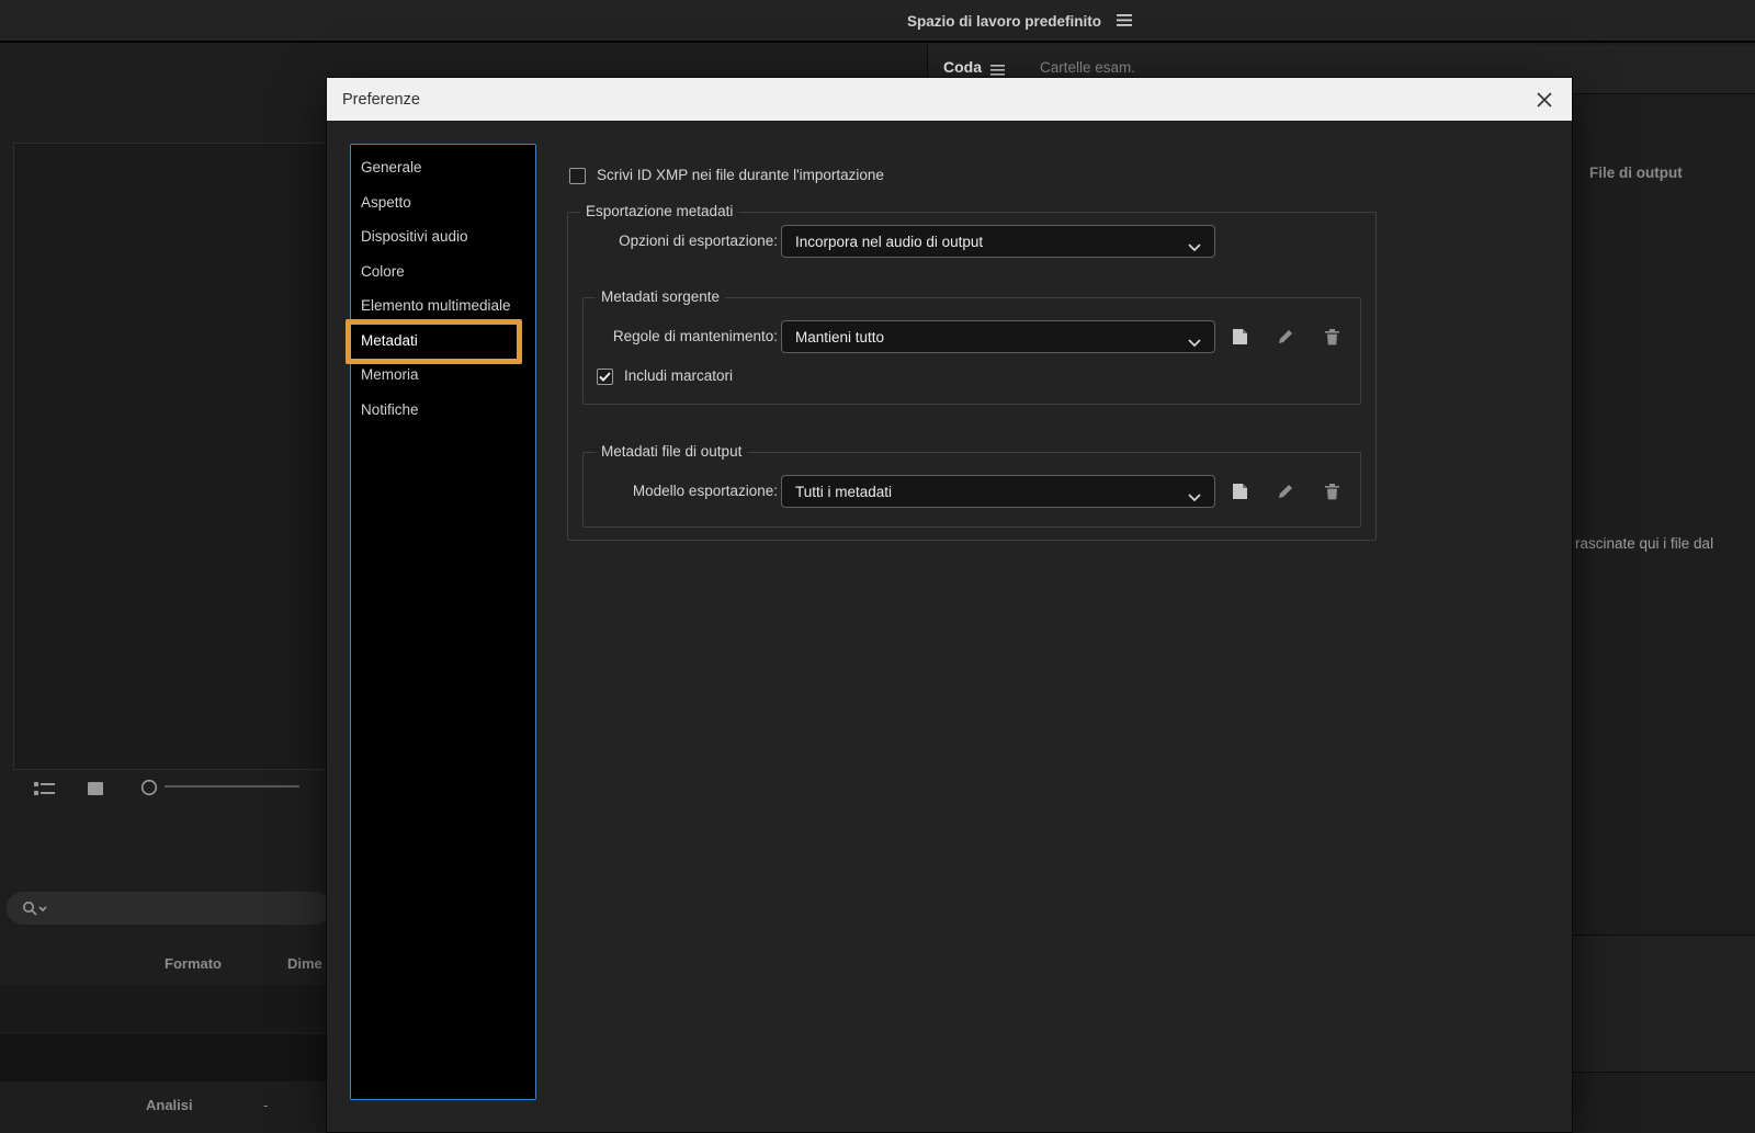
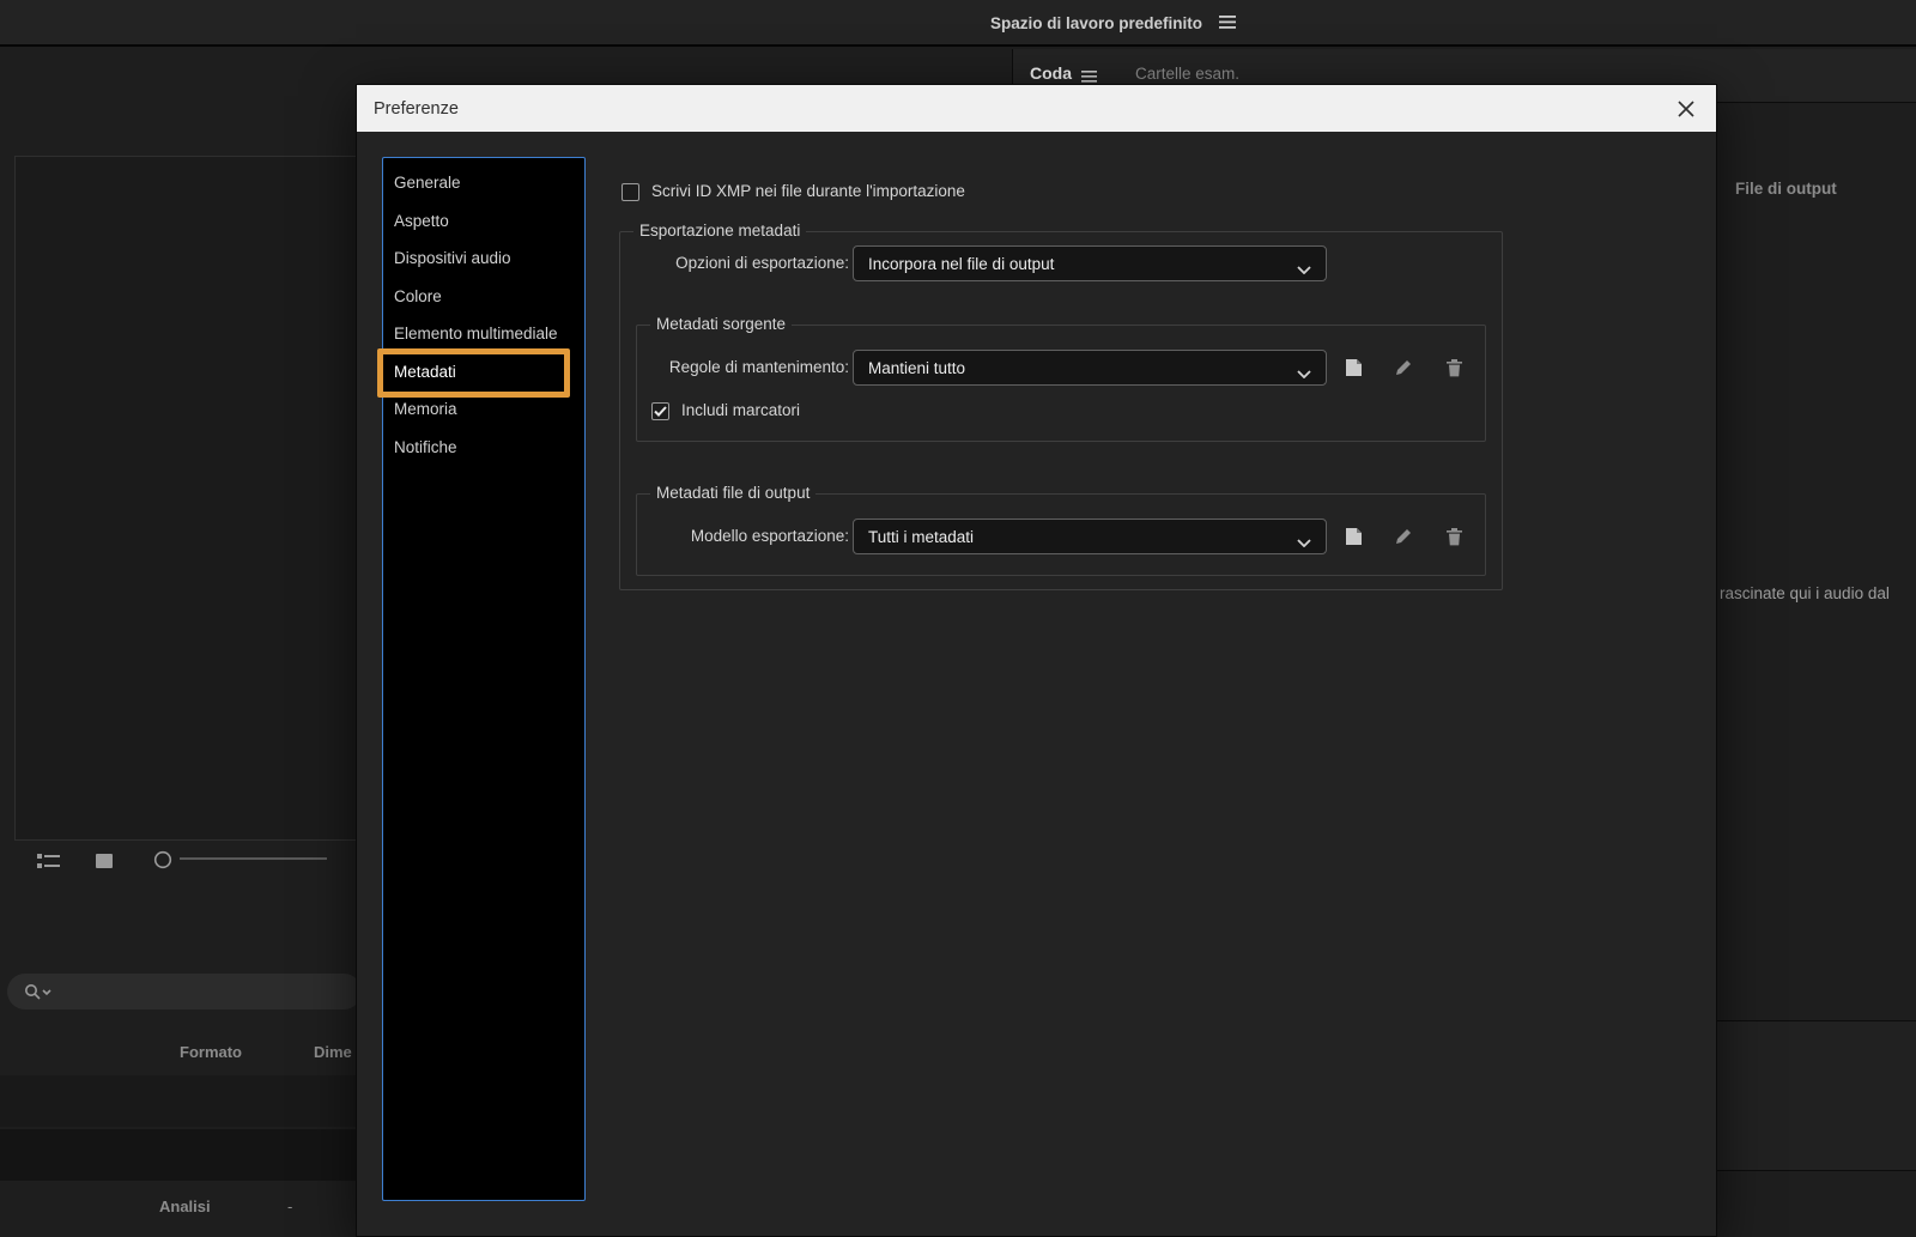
  Spazio di lavoro predefinito
  Formato
  Dime
  Analisi
  -
  Coda
  Cartelle esam.
  File di output
- rascinate qui i file dal
+ rascinate qui i audio dal
  Preferenze
  Generale
  Aspetto
  Dispositivi audio
  Colore
  Elemento multimediale
  Metadati
  Memoria
  Notifiche
  Scrivi ID XMP nei file durante l'importazione
  Esportazione metadati
  Opzioni di esportazione:
- Incorpora nel audio di output
+ Incorpora nel file di output
  Metadati sorgente
  Regole di mantenimento:
  Mantieni tutto
  Includi marcatori
  Metadati file di output
  Modello esportazione:
  Tutti i metadati
